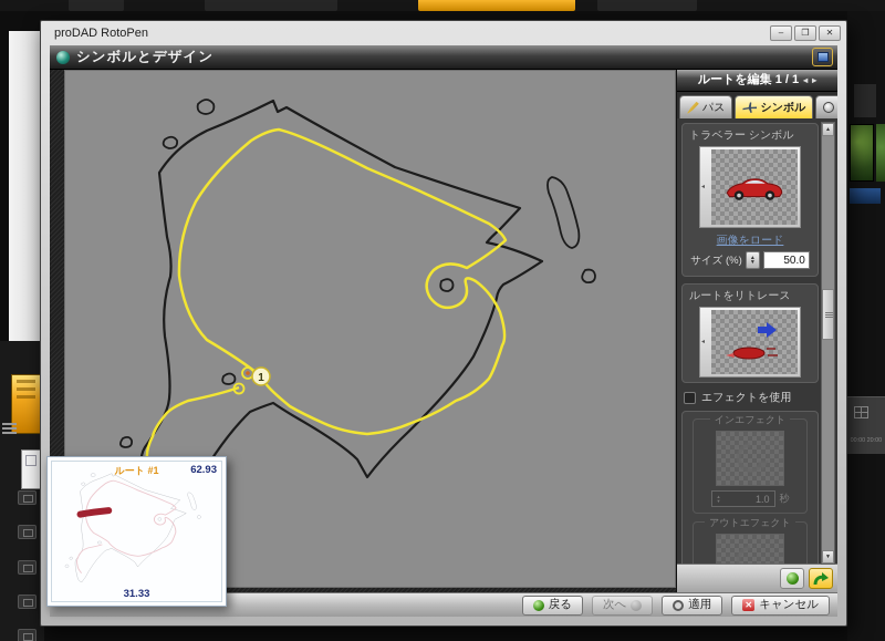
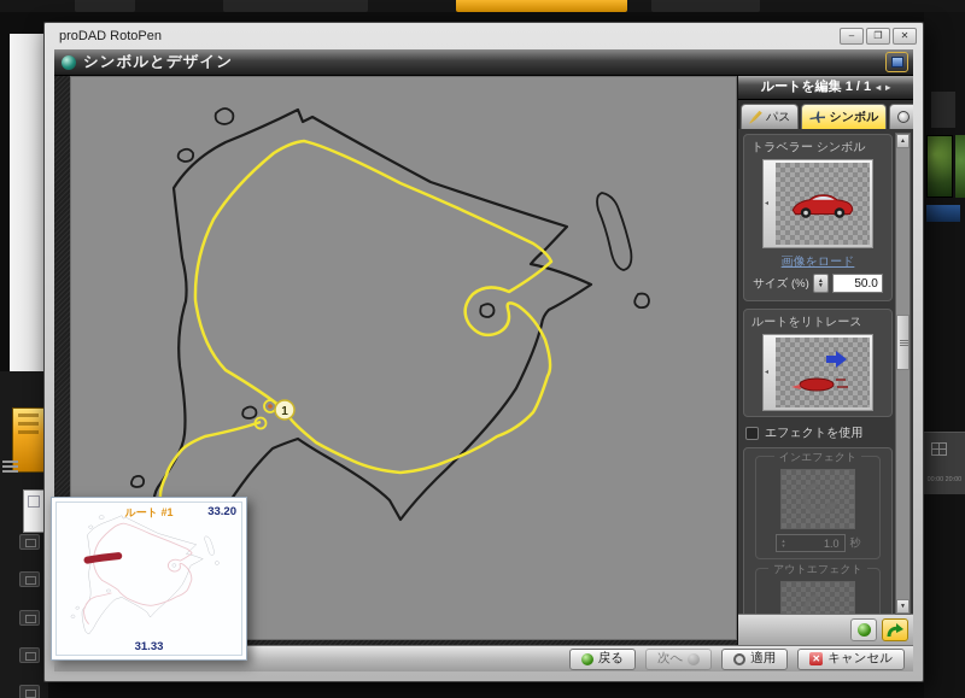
  proDAD RotoPen
  –
  ❐
  ✕
  シンボルとデザイン
  1
  ルートを編集 1 / 1
  ◂
  ▸
  パス
  シンボル
  トラベラー シンボル
  画像をロード
  サイズ (%)
  50.0
  ルートをリトレース
  エフェクトを使用
  インエフェクト
  1.0
  秒
  アウトエフェクト
  戻る
  次へ
  適用
  ✕
  キャンセル
  ルート #1
- 62.93
+ 33.20
  31.33
